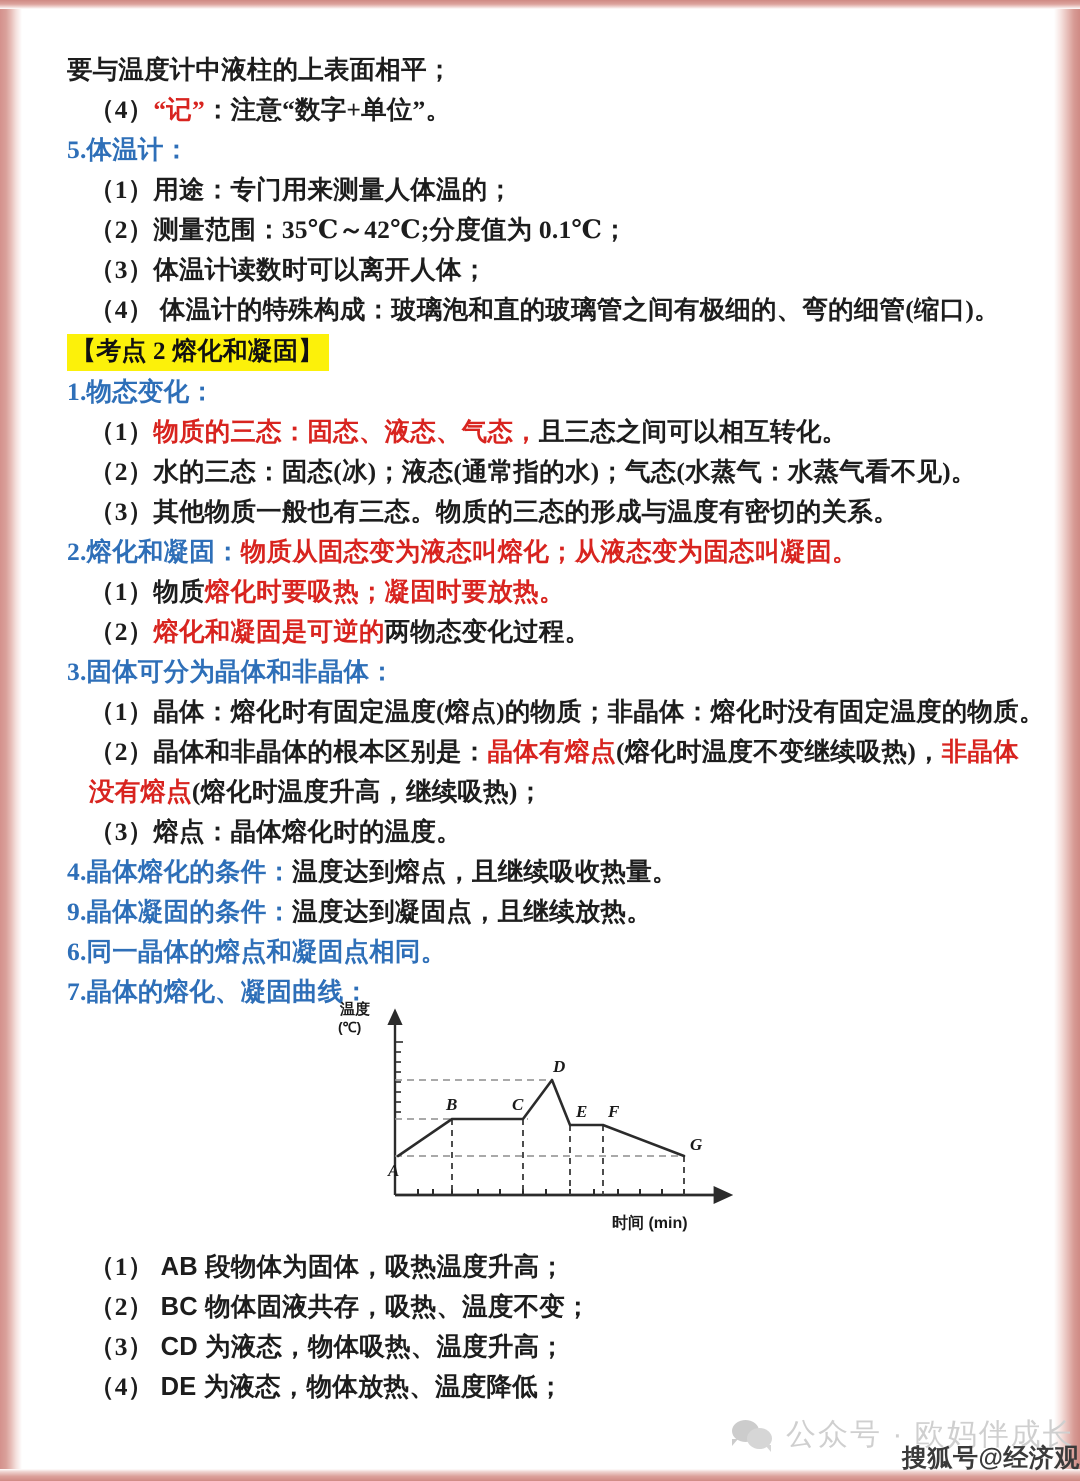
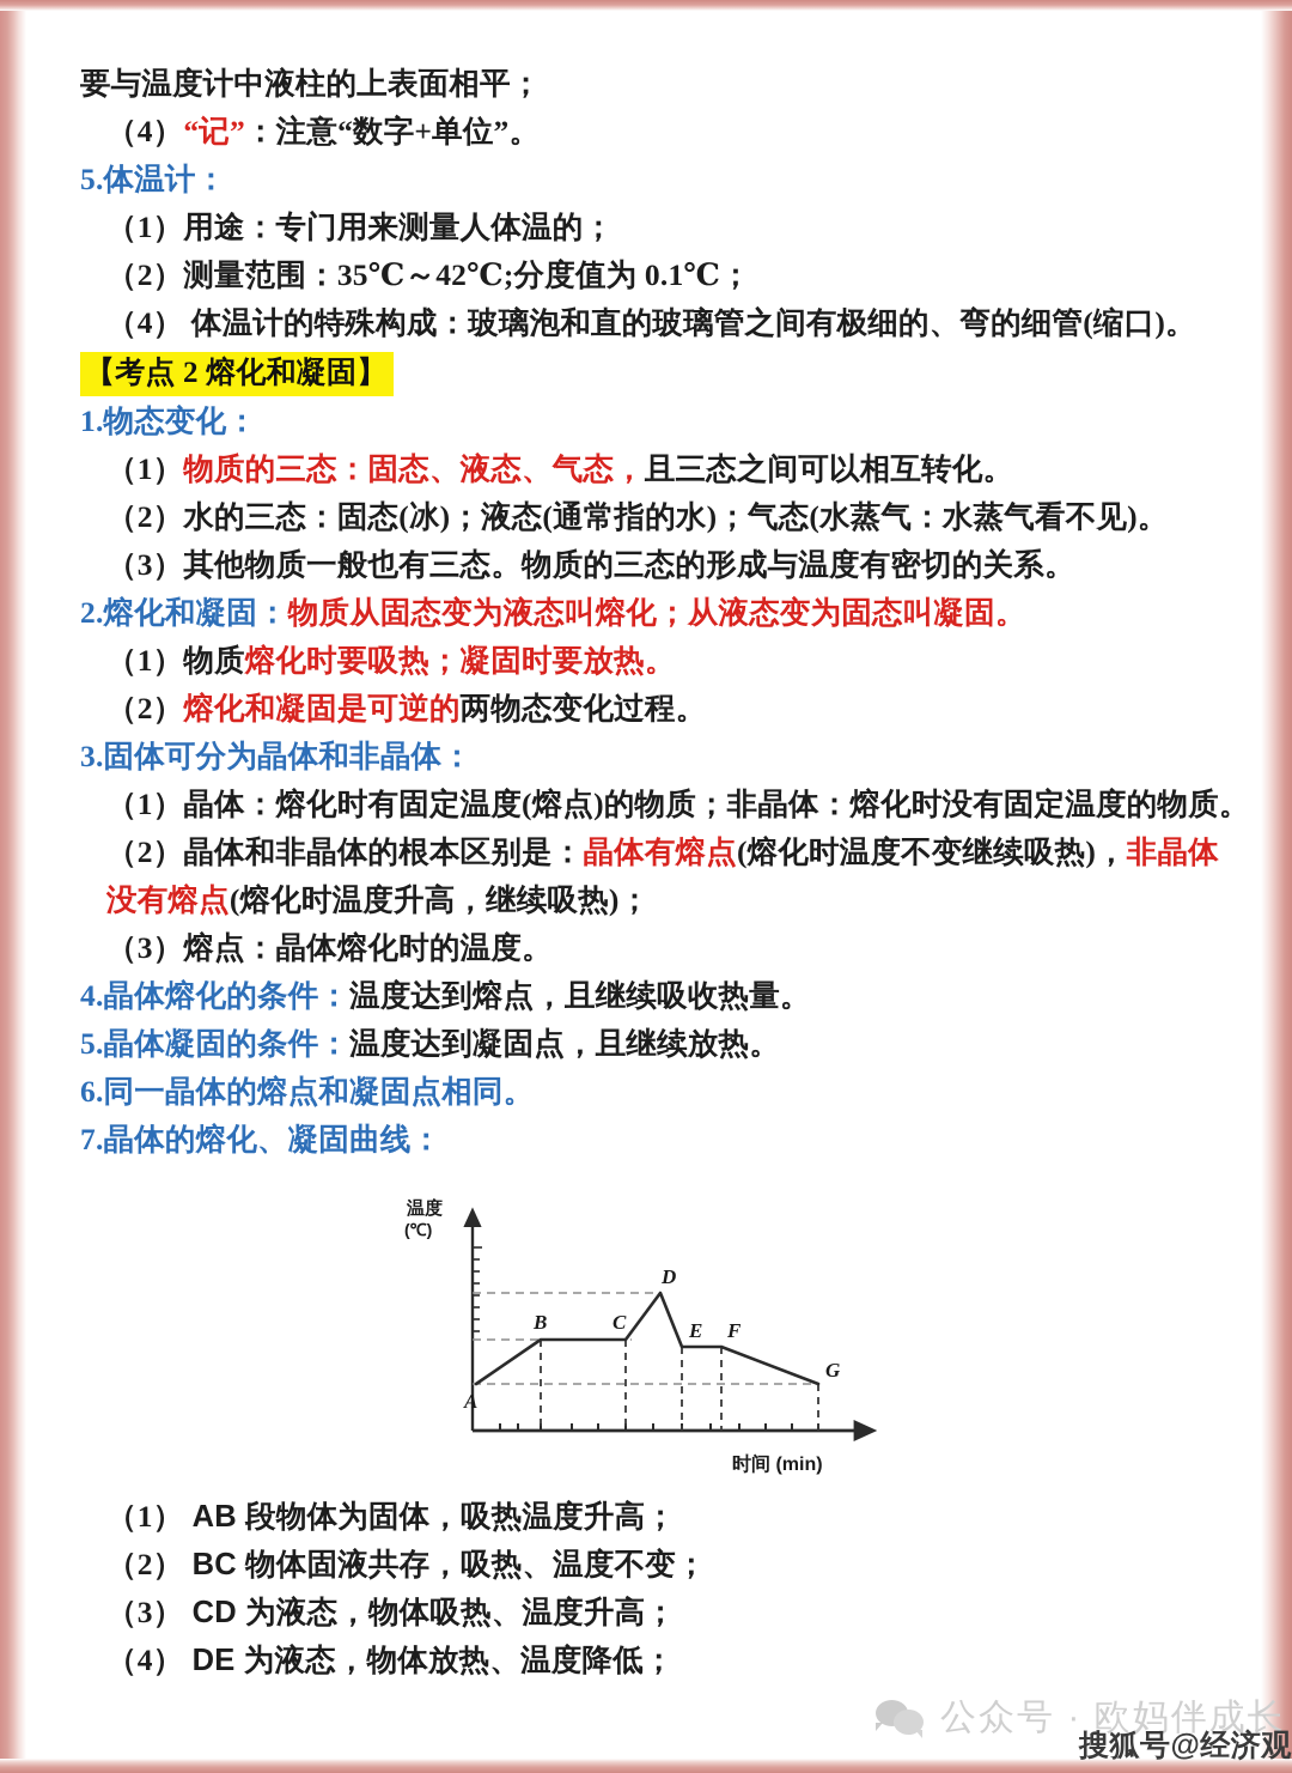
  要与温度计中液柱的上表面相平；
  （4）“记”：注意“数字+单位”。
  5.体温计：
  （1）用途：专门用来测量人体温的；
  （2）测量范围：35℃～42℃;分度值为 0.1℃；
- （3）体温计读数时可以离开人体；
  （4） 体温计的特殊构成：玻璃泡和直的玻璃管之间有极细的、弯的细管(缩口)。
  【考点 2 熔化和凝固】
  1.物态变化：
  （1）物质的三态：固态、液态、气态，且三态之间可以相互转化。
  （2）水的三态：固态(冰)；液态(通常指的水)；气态(水蒸气：水蒸气看不见)。
  （3）其他物质一般也有三态。物质的三态的形成与温度有密切的关系。
  2.熔化和凝固：物质从固态变为液态叫熔化；从液态变为固态叫凝固。
  （1）物质熔化时要吸热；凝固时要放热。
  （2）熔化和凝固是可逆的两物态变化过程。
  3.固体可分为晶体和非晶体：
  （1）晶体：熔化时有固定温度(熔点)的物质；非晶体：熔化时没有固定温度的物质。
  （2）晶体和非晶体的根本区别是：晶体有熔点(熔化时温度不变继续吸热)，非晶体没有熔点(熔化时温度升高，继续吸热)；
  （3）熔点：晶体熔化时的温度。
  4.晶体熔化的条件：温度达到熔点，且继续吸收热量。
- 9.晶体凝固的条件：温度达到凝固点，且继续放热。
+ 5.晶体凝固的条件：温度达到凝固点，且继续放热。
  6.同一晶体的熔点和凝固点相同。
  7.晶体的熔化、凝固曲线：
  A
  B
  C
  D
  E
  F
  G
  温度
  (℃)
  时间 (min)
  （1） AB 段物体为固体，吸热温度升高；
  （2） BC 物体固液共存，吸热、温度不变；
  （3） CD 为液态，物体吸热、温度升高；
  （4） DE 为液态，物体放热、温度降低；
  公众号 · 欧妈伴成长
  搜狐号@经济观
